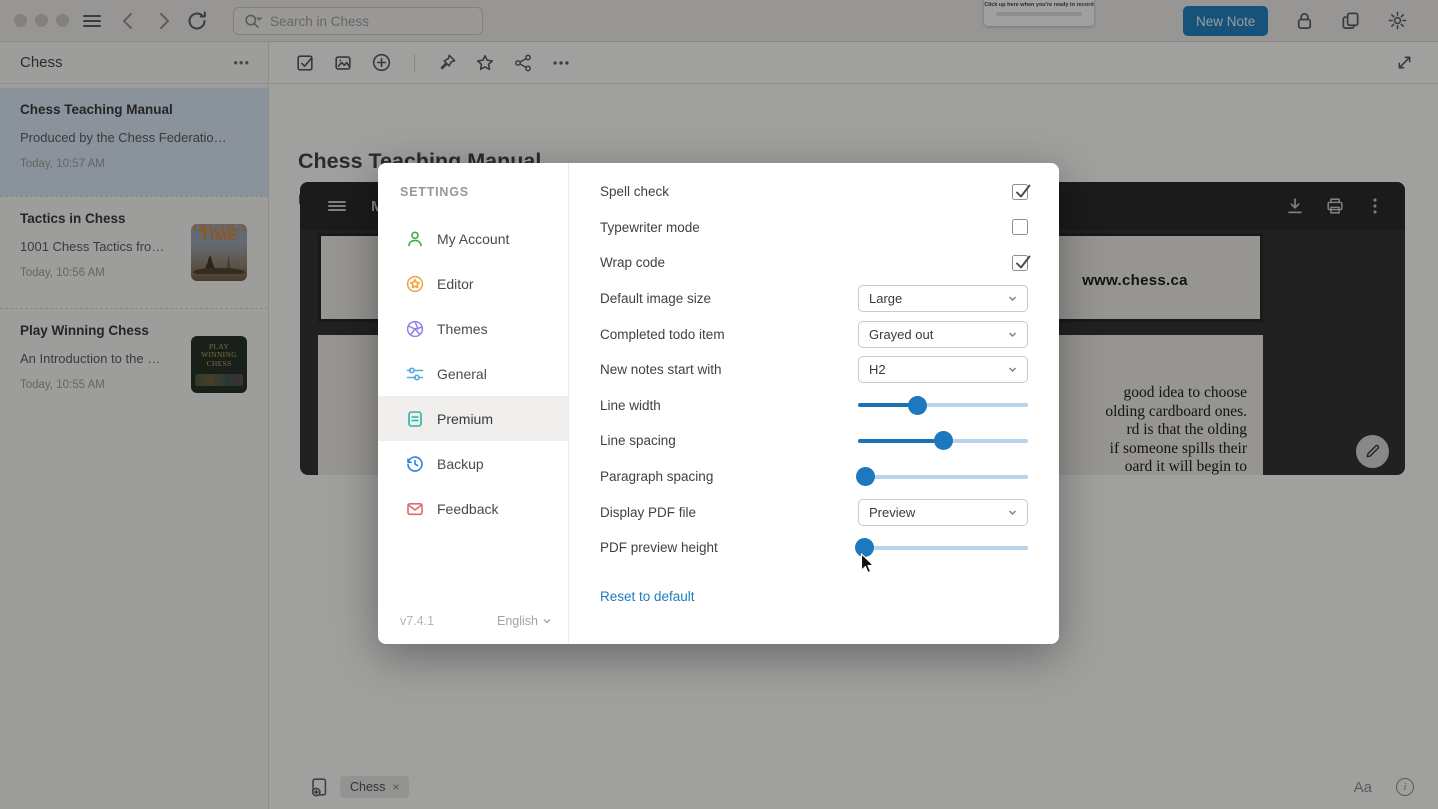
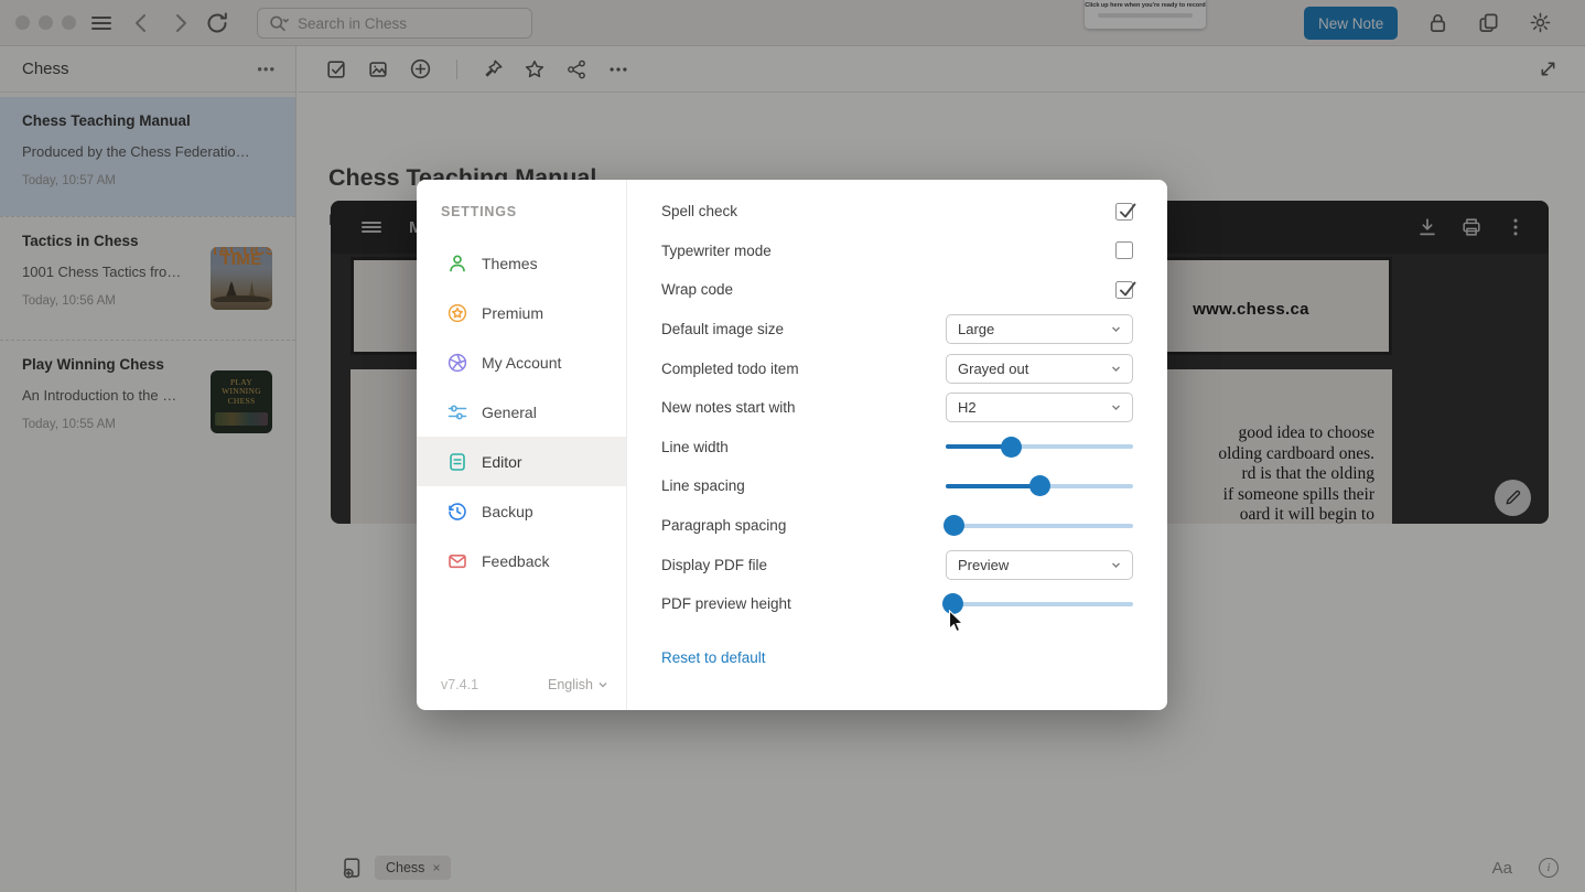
  Search in Chess
  New Note
  Chess
  •••
  Chess Teaching Manual
  Produced by the Chess Federatio…
  Today, 10:57 AM
  Tactics in Chess
  1001 Chess Tactics fro…
  Today, 10:56 AM
  TACTICS
  TIME
  Play Winning Chess
  An Introduction to the …
  Today, 10:55 AM
  PLAY WINNING CHESS
  Chess Teaching Manual
  www.chess.ca
  good idea to choose
  olding cardboard ones.
  rd is that the olding
  if someone spills their
  oard it will begin to
  Chess
  ×
  Aa
  i
  SETTINGS
- My Account
+ Themes
- Editor
+ Premium
- Themes
+ My Account
  General
- Premium
+ Editor
  Backup
  Feedback
  v7.4.1
  English
  Spell check
  Typewriter mode
  Wrap code
  Default image size
  Large
  Completed todo item
  Grayed out
  New notes start with
  H2
  Line width
  Line spacing
  Paragraph spacing
  Display PDF file
  Preview
  PDF preview height
  Reset to default
